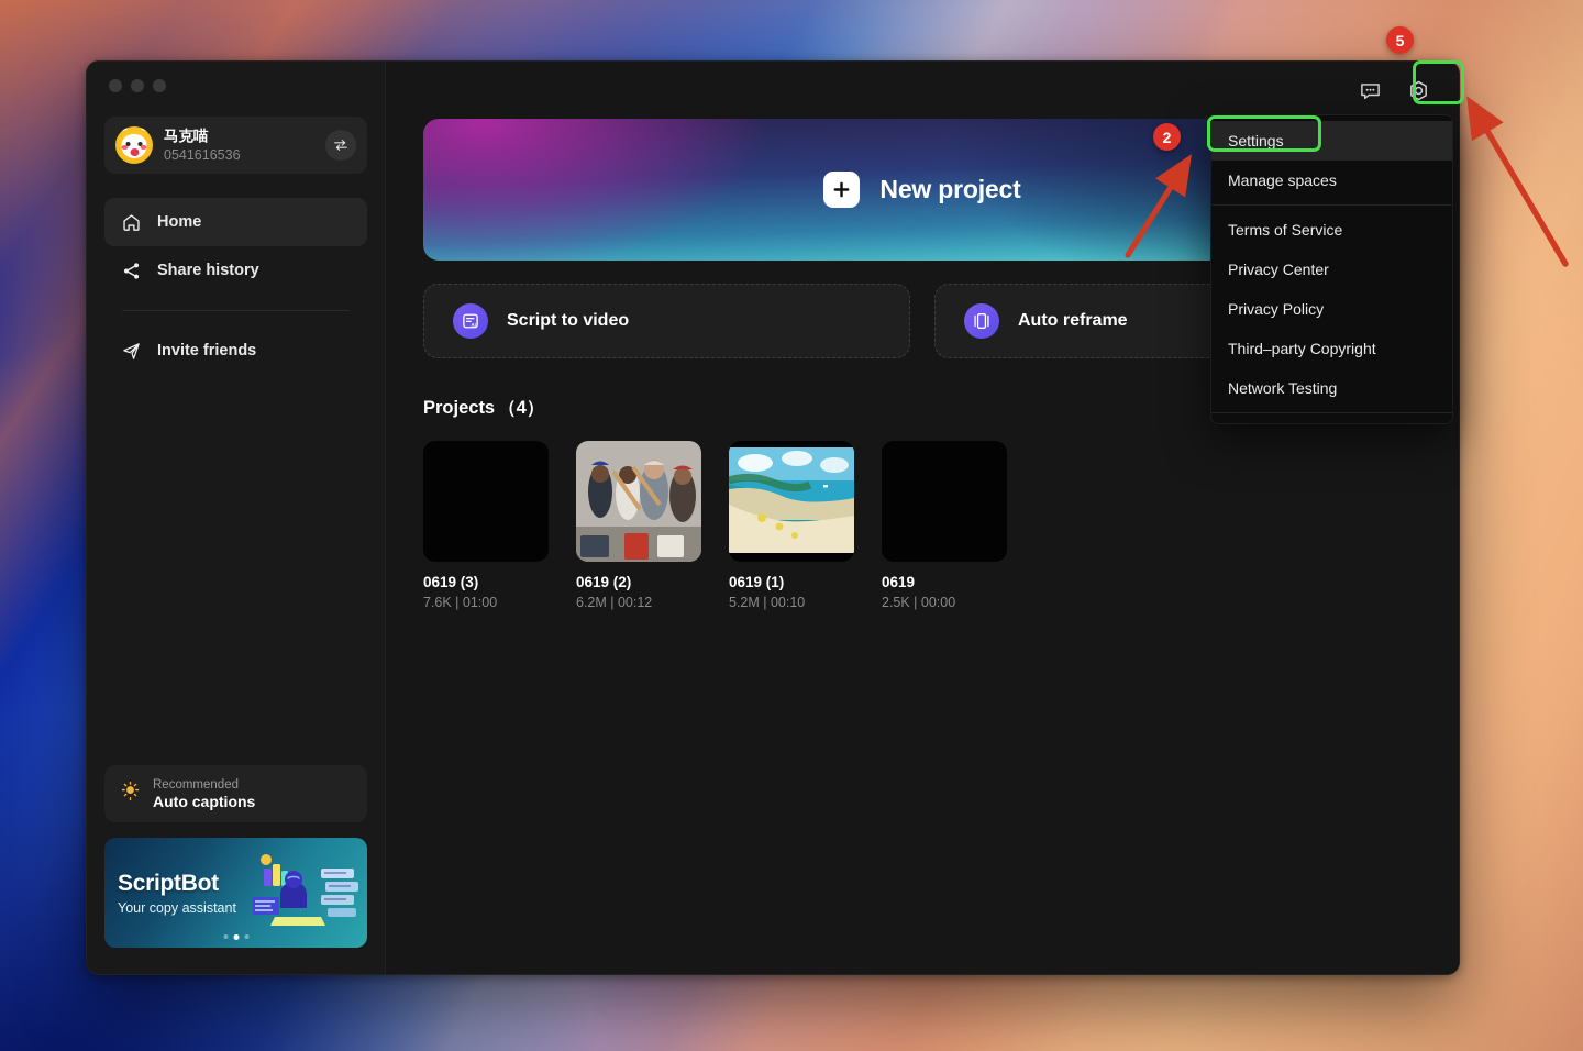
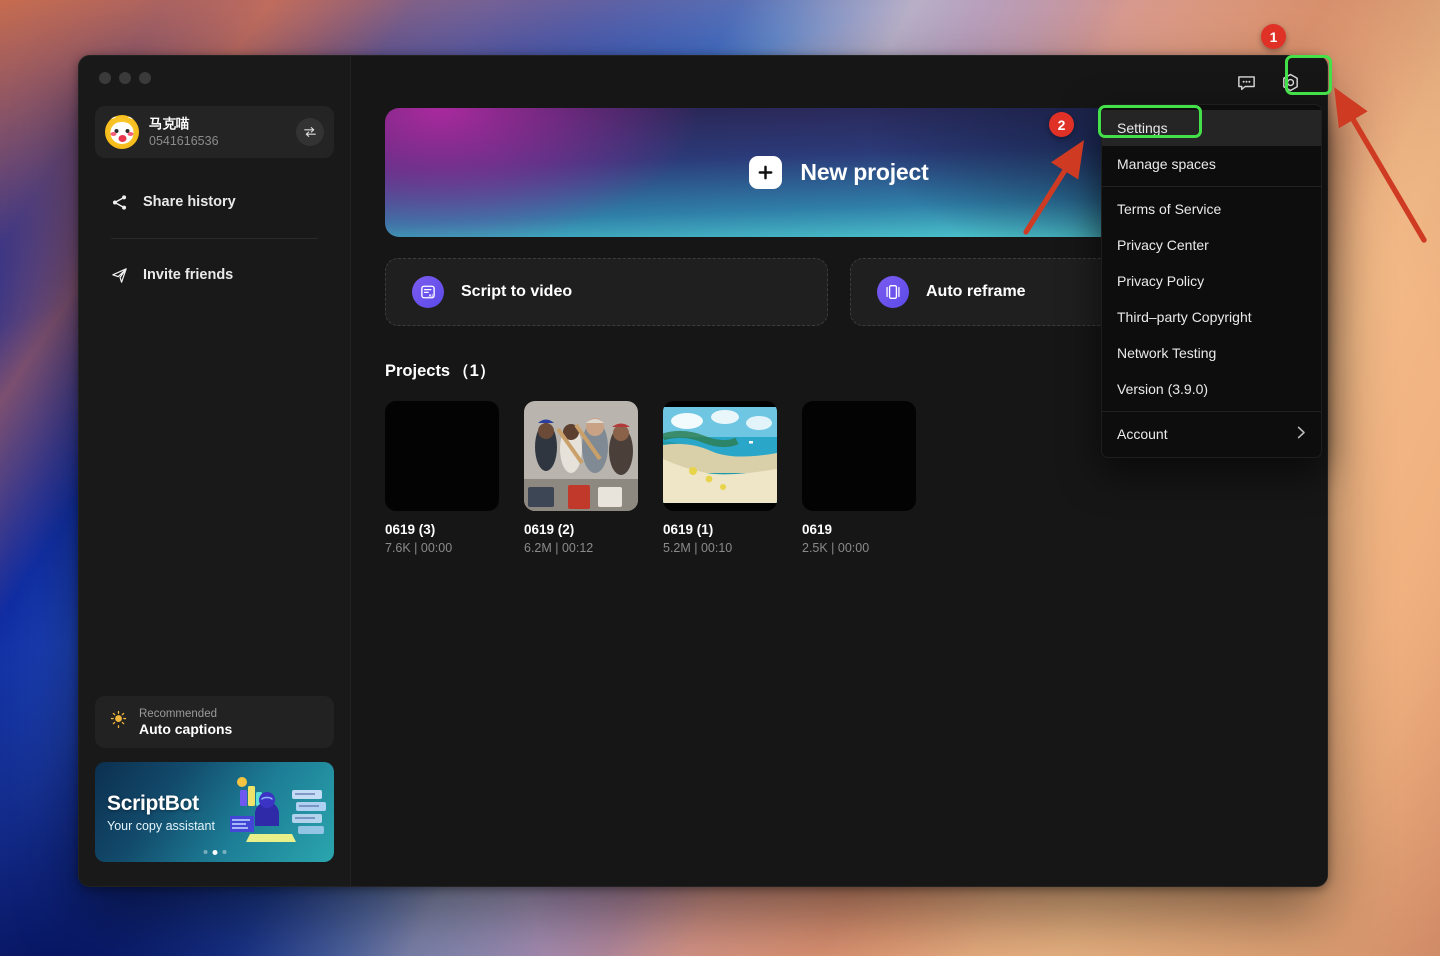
  马克喵
  0541616536
- Home
  Share history
  Invite friends
  Recommended
  Auto captions
  ScriptBot
  Your copy assistant
  New project
  Script to video
  Auto reframe
  Projects
- （4）
+ （1）
  0619 (3)
- 7.6K | 01:00
+ 7.6K | 00:00
  0619 (2)
  6.2M | 00:12
  0619 (1)
  5.2M | 00:10
  0619
  2.5K | 00:00
  Settings
  Manage spaces
  Terms of Service
  Privacy Center
  Privacy Policy
  Third–party Copyright
  Network Testing
+ Version (3.9.0)
+ Account
- 5
+ 1
  2
